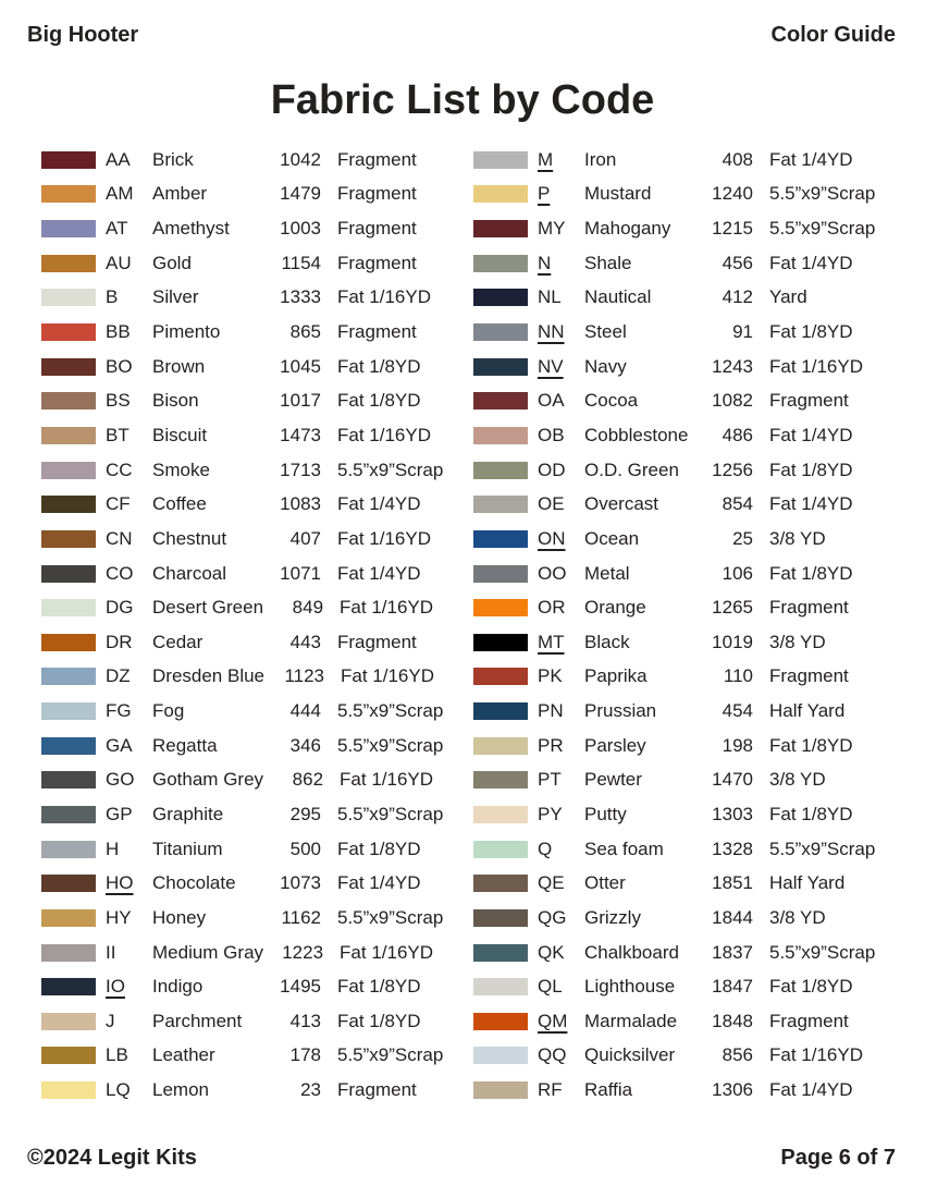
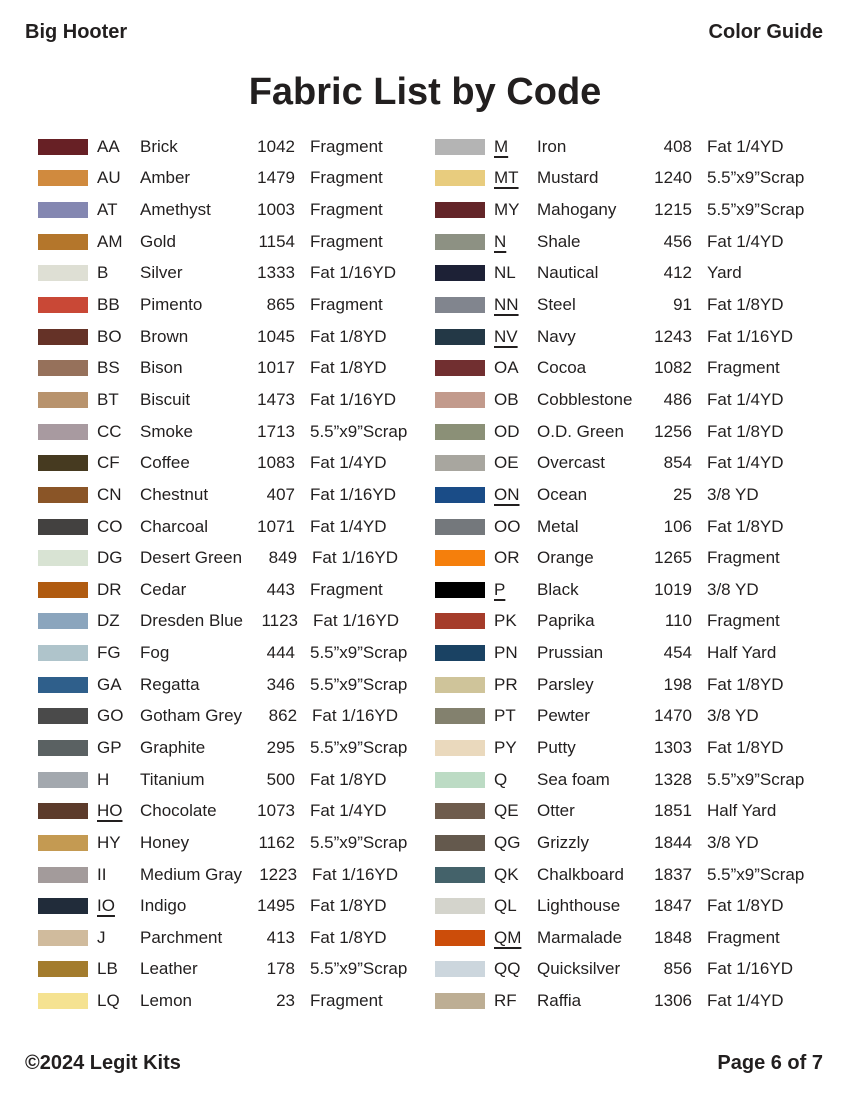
  Big Hooter
  Color Guide
  Fabric List by Code
  AA
  Brick
  1042
  Fragment
- AM
+ AU
  Amber
  1479
  Fragment
  AT
  Amethyst
  1003
  Fragment
- AU
+ AM
  Gold
  1154
  Fragment
  B
  Silver
  1333
  Fat 1/16YD
  BB
  Pimento
  865
  Fragment
  BO
  Brown
  1045
  Fat 1/8YD
  BS
  Bison
  1017
  Fat 1/8YD
  BT
  Biscuit
  1473
  Fat 1/16YD
  CC
  Smoke
  1713
  5.5”x9”Scrap
  CF
  Coffee
  1083
  Fat 1/4YD
  CN
  Chestnut
  407
  Fat 1/16YD
  CO
  Charcoal
  1071
  Fat 1/4YD
  DG
  Desert Green
  849
  Fat 1/16YD
  DR
  Cedar
  443
  Fragment
  DZ
  Dresden Blue
  1123
  Fat 1/16YD
  FG
  Fog
  444
  5.5”x9”Scrap
  GA
  Regatta
  346
  5.5”x9”Scrap
  GO
  Gotham Grey
  862
  Fat 1/16YD
  GP
  Graphite
  295
  5.5”x9”Scrap
  H
  Titanium
  500
  Fat 1/8YD
  HO
  Chocolate
  1073
  Fat 1/4YD
  HY
  Honey
  1162
  5.5”x9”Scrap
  II
  Medium Gray
  1223
  Fat 1/16YD
  IO
  Indigo
  1495
  Fat 1/8YD
  J
  Parchment
  413
  Fat 1/8YD
  LB
  Leather
  178
  5.5”x9”Scrap
  LQ
  Lemon
  23
  Fragment
  M
  Iron
  408
  Fat 1/4YD
- P
+ MT
  Mustard
  1240
  5.5”x9”Scrap
  MY
  Mahogany
  1215
  5.5”x9”Scrap
  N
  Shale
  456
  Fat 1/4YD
  NL
  Nautical
  412
  Yard
  NN
  Steel
  91
  Fat 1/8YD
  NV
  Navy
  1243
  Fat 1/16YD
  OA
  Cocoa
  1082
  Fragment
  OB
  Cobblestone
  486
  Fat 1/4YD
  OD
  O.D. Green
  1256
  Fat 1/8YD
  OE
  Overcast
  854
  Fat 1/4YD
  ON
  Ocean
  25
  3/8 YD
  OO
  Metal
  106
  Fat 1/8YD
  OR
  Orange
  1265
  Fragment
- MT
+ P
  Black
  1019
  3/8 YD
  PK
  Paprika
  110
  Fragment
  PN
  Prussian
  454
  Half Yard
  PR
  Parsley
  198
  Fat 1/8YD
  PT
  Pewter
  1470
  3/8 YD
  PY
  Putty
  1303
  Fat 1/8YD
  Q
  Sea foam
  1328
  5.5”x9”Scrap
  QE
  Otter
  1851
  Half Yard
  QG
  Grizzly
  1844
  3/8 YD
  QK
  Chalkboard
  1837
  5.5”x9”Scrap
  QL
  Lighthouse
  1847
  Fat 1/8YD
  QM
  Marmalade
  1848
  Fragment
  QQ
  Quicksilver
  856
  Fat 1/16YD
  RF
  Raffia
  1306
  Fat 1/4YD
  ©2024 Legit Kits
  Page 6 of 7
